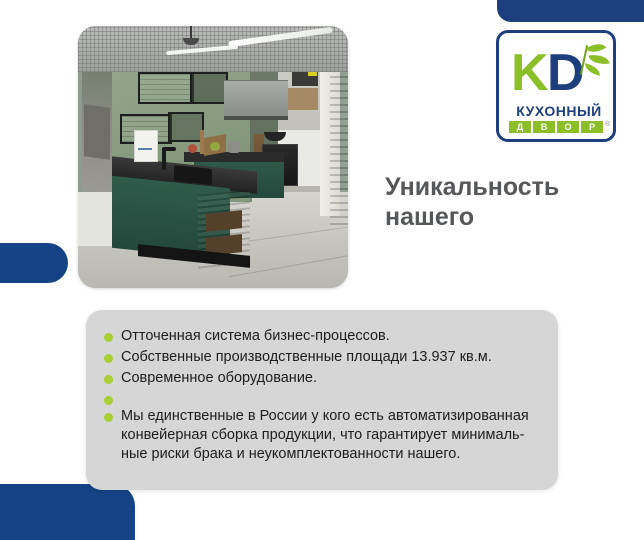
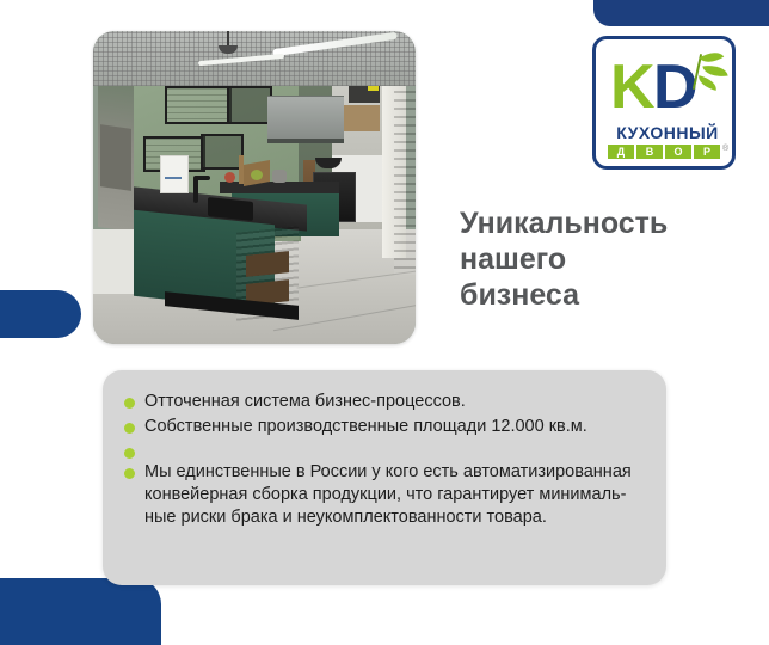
  K
  D
  КУХОННЫЙ
  Д
  В
  О
  Р
  Уникальность
  нашего
+ бизнеса
  Отточенная система бизнес-процессов.
- Собственные производственные площади 13.937 кв.м.
+ Собственные производственные площади 12.000 кв.м.
- Современное оборудование.
  Мы единственные в России у кого есть автоматизированная
  конвейерная сборка продукции, что гарантирует минималь-
- ные риски брака и неукомплектованности нашего.
+ ные риски брака и неукомплектованности товара.
